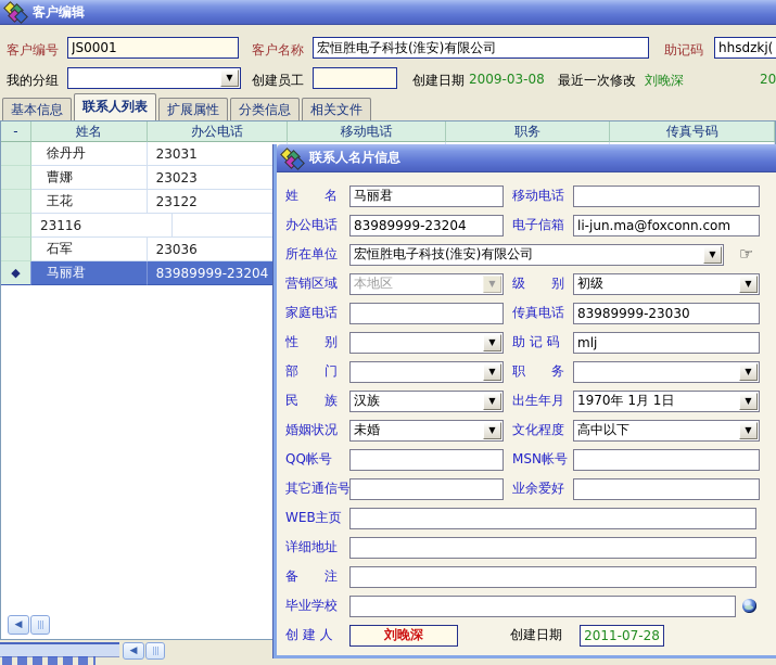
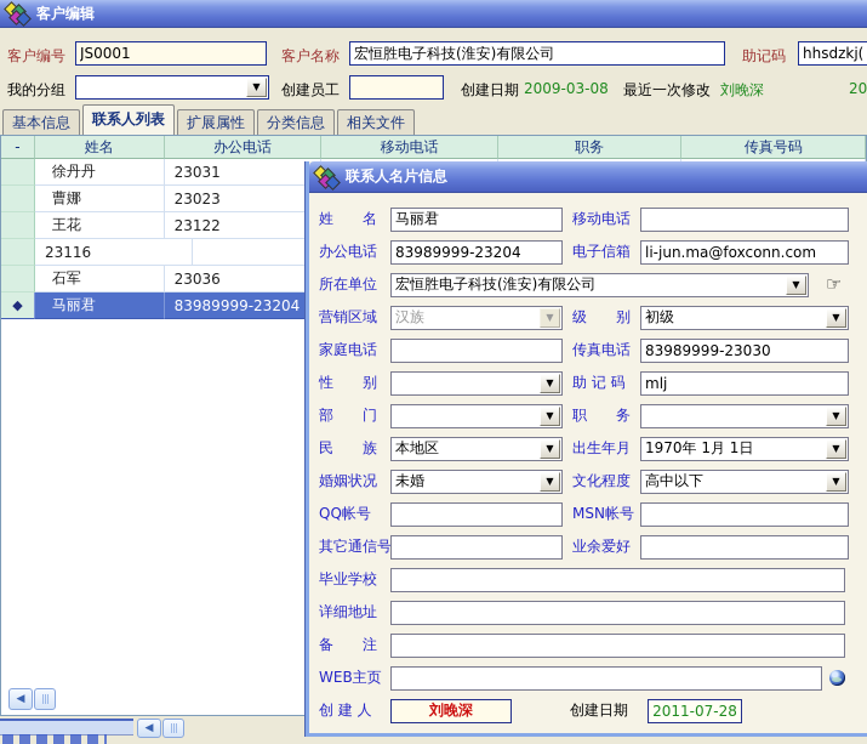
  客户编辑
  客户编号
  JS0001
  客户名称
  宏恒胜电子科技(淮安)有限公司
  助记码
  hhsdzkj(
  我的分组
  ▼
  创建员工
  创建日期
  2009-03-08
  最近一次修改
  刘晚深
  20
  基本信息
  联系人列表
  扩展属性
  分类信息
  相关文件
  -
  姓名
  办公电话
  移动电话
  职务
  传真号码
  徐丹丹
  23031
  曹娜
  23023
  王花
  23122
  23116
  石军
  23036
  ◆
  马丽君
  83989999-23204
  ◀
  ◀
  联系人名片信息
  姓 名
  马丽君
  移动电话
  办公电话
  83989999-23204
  电子信箱
  li-jun.ma@foxconn.com
  所在单位
  宏恒胜电子科技(淮安)有限公司
  ▼
  ☞
  营销区域
- 本地区
+ 汉族
  ▼
  级 别
  初级
  ▼
  家庭电话
  传真电话
  83989999-23030
  性 别
  ▼
  助 记 码
  mlj
  部 门
  ▼
  职 务
  ▼
  民 族
- 汉族
+ 本地区
  ▼
  出生年月
  1970年 1月 1日
  ▼
  婚姻状况
  未婚
  ▼
  文化程度
  高中以下
  ▼
  QQ帐号
  MSN帐号
  其它通信号
  业余爱好
- WEB主页
+ 毕业学校
  详细地址
  备 注
- 毕业学校
+ WEB主页
  创 建 人
  刘晚深
  创建日期
  2011-07-28
